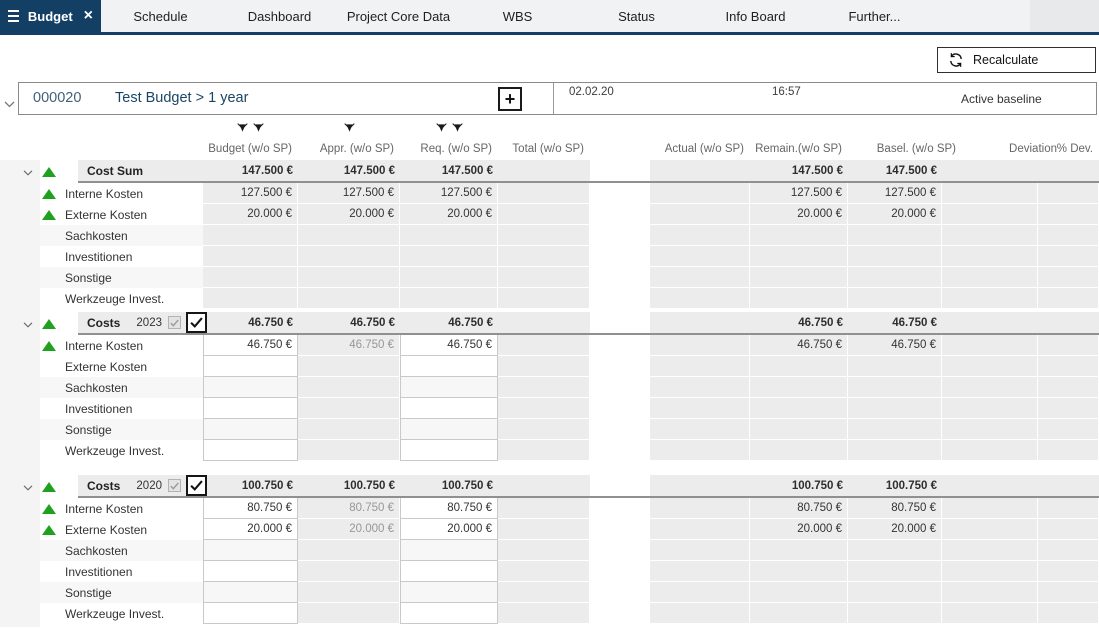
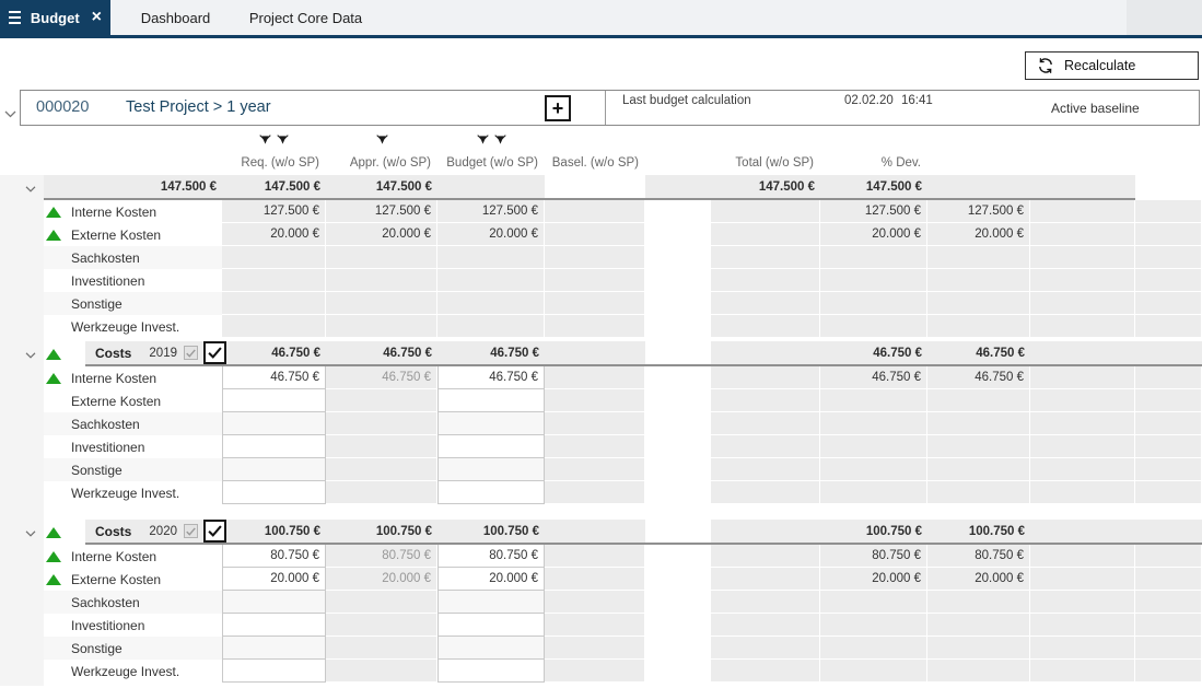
  Budget
  ×
- Schedule
  Dashboard
  Project Core Data
- WBS
- Status
- Info Board
- Further...
  Recalculate
  000020
- Test Budget > 1 year
+ Test Project > 1 year
  +
+ Last budget calculation
  02.02.20
- 16:57
+ 16:41
  Active baseline
- Budget (w/o SP)
+ Req. (w/o SP)
  Appr. (w/o SP)
- Req. (w/o SP)
+ Budget (w/o SP)
- Total (w/o SP)
+ Basel. (w/o SP)
- Actual (w/o SP)
- Remain.(w/o SP)
- Basel. (w/o SP)
+ Total (w/o SP)
- Deviation
  % Dev.
- Cost Sum
  147.500 €
  147.500 €
  147.500 €
  147.500 €
  147.500 €
  Interne Kosten
  127.500 €
  127.500 €
  127.500 €
  127.500 €
  127.500 €
  Externe Kosten
  20.000 €
  20.000 €
  20.000 €
  20.000 €
  20.000 €
  Sachkosten
  Investitionen
  Sonstige
  Werkzeuge Invest.
  Costs
- 2023
+ 2019
  46.750 €
  46.750 €
  46.750 €
  46.750 €
  46.750 €
  Interne Kosten
  46.750 €
  46.750 €
  46.750 €
  46.750 €
  46.750 €
  Externe Kosten
  Sachkosten
  Investitionen
  Sonstige
  Werkzeuge Invest.
  Costs
  2020
  100.750 €
  100.750 €
  100.750 €
  100.750 €
  100.750 €
  Interne Kosten
  80.750 €
  80.750 €
  80.750 €
  80.750 €
  80.750 €
  Externe Kosten
  20.000 €
  20.000 €
  20.000 €
  20.000 €
  20.000 €
  Sachkosten
  Investitionen
  Sonstige
  Werkzeuge Invest.
